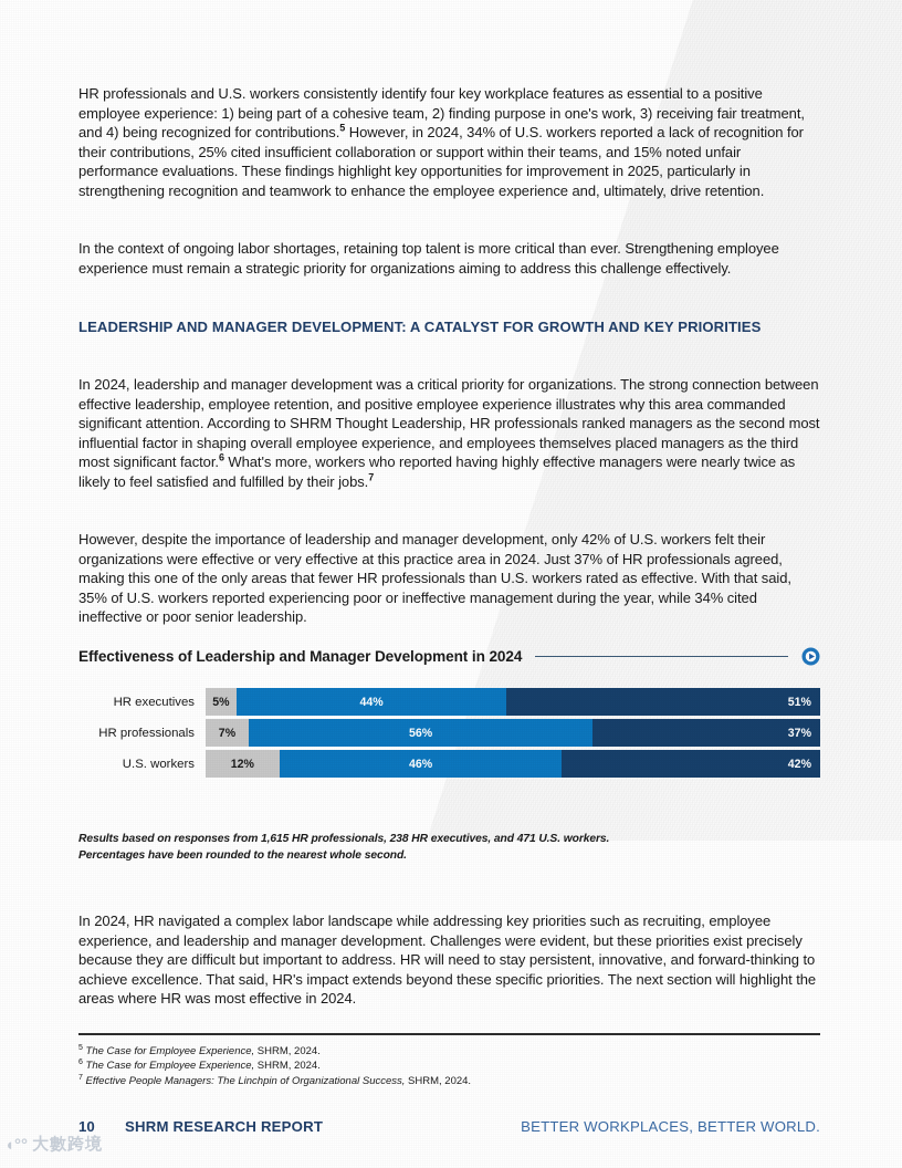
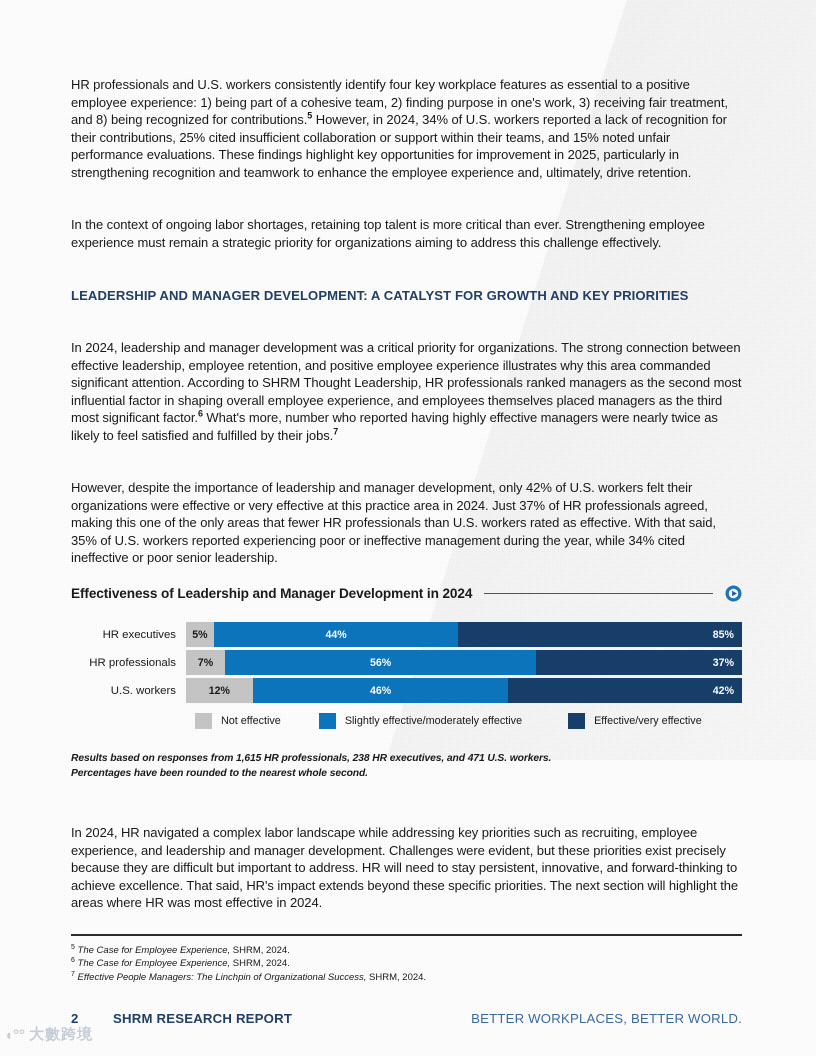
- HR professionals and U.S. workers consistently identify four key workplace features as essential to a positive employee experience: 1) being part of a cohesive team, 2) finding purpose in one's work, 3) receiving fair treatment, and 4) being recognized for contributions.5 However, in 2024, 34% of U.S. workers reported a lack of recognition for their contributions, 25% cited insufficient collaboration or support within their teams, and 15% noted unfair performance evaluations. These findings highlight key opportunities for improvement in 2025, particularly in strengthening recognition and teamwork to enhance the employee experience and, ultimately, drive retention.
+ HR professionals and U.S. workers consistently identify four key workplace features as essential to a positive employee experience: 1) being part of a cohesive team, 2) finding purpose in one's work, 3) receiving fair treatment, and 8) being recognized for contributions.5 However, in 2024, 34% of U.S. workers reported a lack of recognition for their contributions, 25% cited insufficient collaboration or support within their teams, and 15% noted unfair performance evaluations. These findings highlight key opportunities for improvement in 2025, particularly in strengthening recognition and teamwork to enhance the employee experience and, ultimately, drive retention.
  In the context of ongoing labor shortages, retaining top talent is more critical than ever. Strengthening employee experience must remain a strategic priority for organizations aiming to address this challenge effectively.
  LEADERSHIP AND MANAGER DEVELOPMENT: A CATALYST FOR GROWTH AND KEY PRIORITIES
- In 2024, leadership and manager development was a critical priority for organizations. The strong connection between effective leadership, employee retention, and positive employee experience illustrates why this area commanded significant attention. According to SHRM Thought Leadership, HR professionals ranked managers as the second most influential factor in shaping overall employee experience, and employees themselves placed managers as the third most significant factor.6 What's more, workers who reported having highly effective managers were nearly twice as likely to feel satisfied and fulfilled by their jobs.7
+ In 2024, leadership and manager development was a critical priority for organizations. The strong connection between effective leadership, employee retention, and positive employee experience illustrates why this area commanded significant attention. According to SHRM Thought Leadership, HR professionals ranked managers as the second most influential factor in shaping overall employee experience, and employees themselves placed managers as the third most significant factor.6 What's more, number who reported having highly effective managers were nearly twice as likely to feel satisfied and fulfilled by their jobs.7
  However, despite the importance of leadership and manager development, only 42% of U.S. workers felt their organizations were effective or very effective at this practice area in 2024. Just 37% of HR professionals agreed, making this one of the only areas that fewer HR professionals than U.S. workers rated as effective. With that said, 35% of U.S. workers reported experiencing poor or ineffective management during the year, while 34% cited ineffective or poor senior leadership.
  Effectiveness of Leadership and Manager Development in 2024
  HR executives
  5%
  44%
- 51%
+ 85%
  HR professionals
  7%
  56%
  37%
  U.S. workers
  12%
  46%
  42%
+ Not effective
+ Slightly effective/moderately effective
+ Effective/very effective
  Results based on responses from 1,615 HR professionals, 238 HR executives, and 471 U.S. workers.
  Percentages have been rounded to the nearest whole second.
  In 2024, HR navigated a complex labor landscape while addressing key priorities such as recruiting, employee experience, and leadership and manager development. Challenges were evident, but these priorities exist precisely because they are difficult but important to address. HR will need to stay persistent, innovative, and forward-thinking to achieve excellence. That said, HR's impact extends beyond these specific priorities. The next section will highlight the areas where HR was most effective in 2024.
  The Case for Employee Experience, SHRM, 2024.
  The Case for Employee Experience, SHRM, 2024.
  Effective People Managers: The Linchpin of Organizational Success, SHRM, 2024.
- 10
+ 2
  SHRM RESEARCH REPORT
  BETTER WORKPLACES, BETTER WORLD.
  ◖°°
  大數跨境
